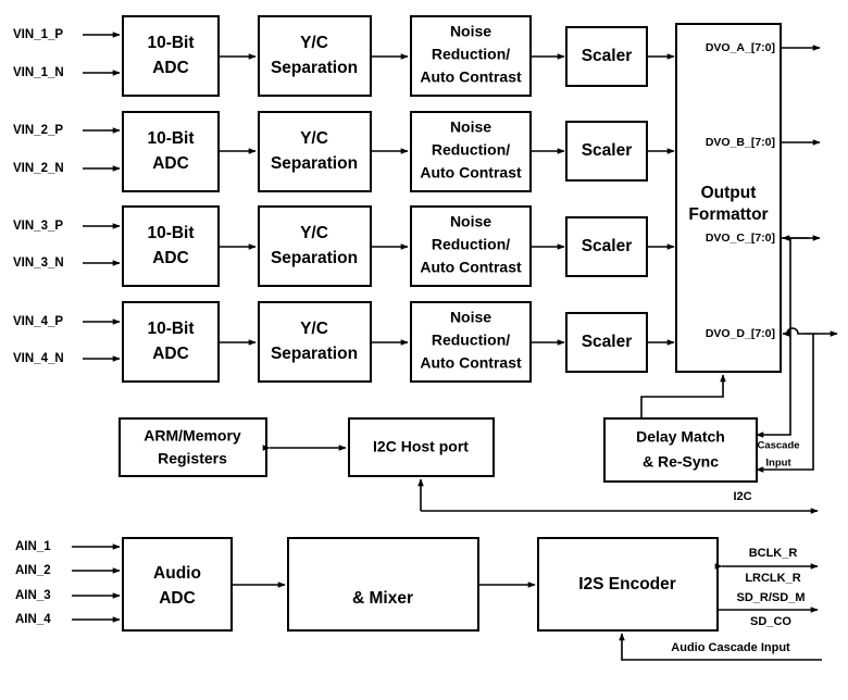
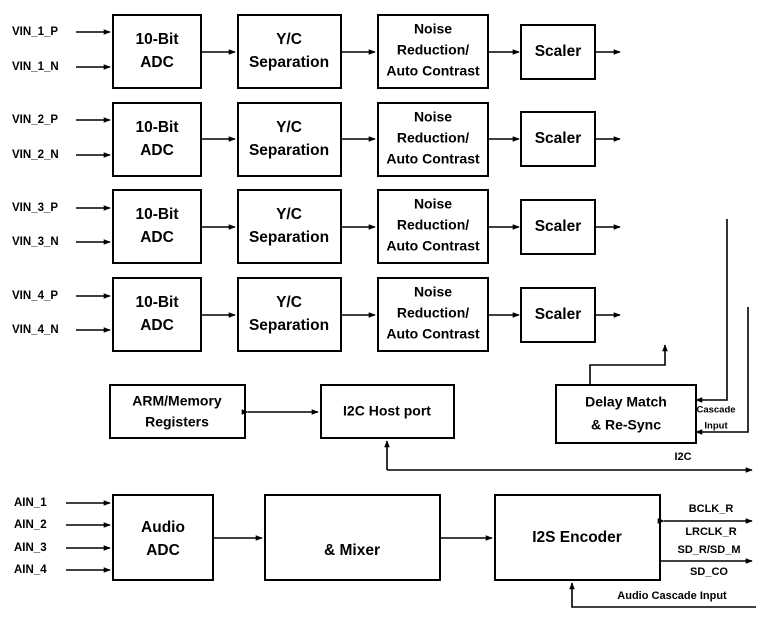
  VIN_1_P
  VIN_1_N
  10-Bit
  ADC
  Y/C
  Separation
  Noise
  Reduction/
  Auto Contrast
  Scaler
  VIN_2_P
  VIN_2_N
  10-Bit
  ADC
  Y/C
  Separation
  Noise
  Reduction/
  Auto Contrast
  Scaler
  VIN_3_P
  VIN_3_N
  10-Bit
  ADC
  Y/C
  Separation
  Noise
  Reduction/
  Auto Contrast
  Scaler
  VIN_4_P
  VIN_4_N
  10-Bit
  ADC
  Y/C
  Separation
  Noise
  Reduction/
  Auto Contrast
  Scaler
- Output
- Formattor
- DVO_A_[7:0]
- DVO_B_[7:0]
- DVO_C_[7:0]
- DVO_D_[7:0]
  Cascade
  Input
  ARM/Memory
  Registers
  I2C Host port
  Delay Match
  & Re-Sync
  I2C
  AIN_1
  AIN_2
  AIN_3
  AIN_4
  Audio
  ADC
  & Mixer
  I2S Encoder
  BCLK_R
  LRCLK_R
  SD_R/SD_M
  SD_CO
  Audio Cascade Input
